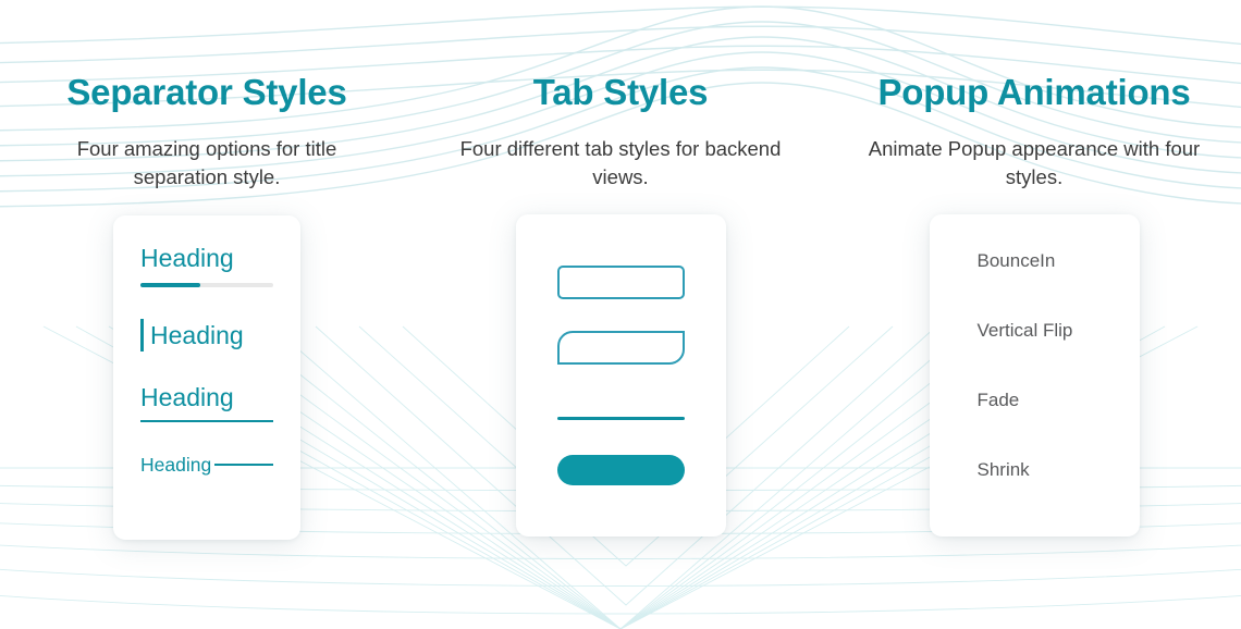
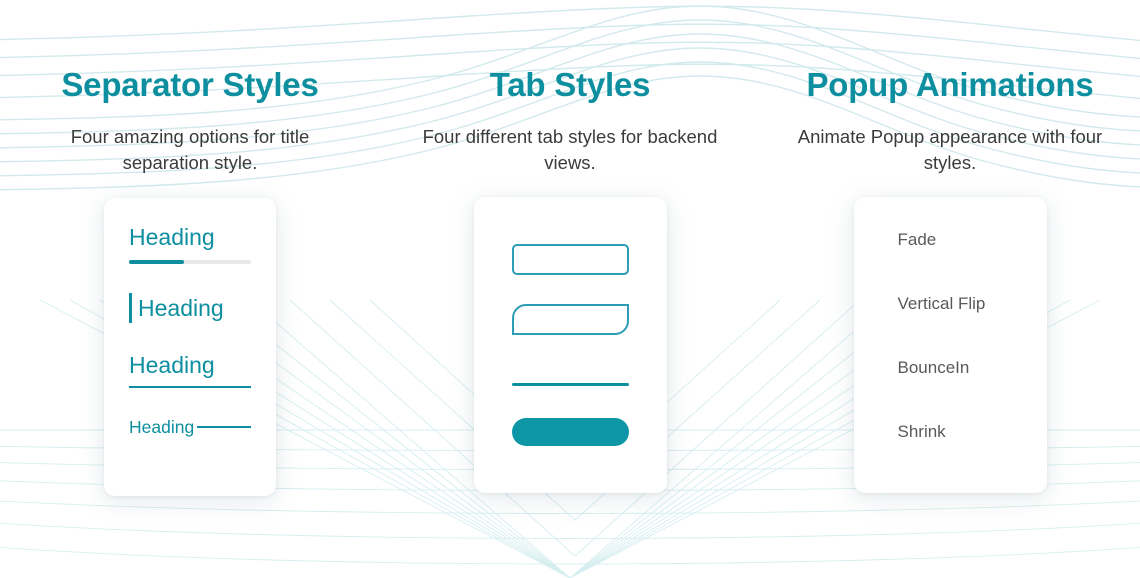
  Separator Styles
  Four amazing options for title separation style.
  Heading
  Heading
  Heading
  Heading
  Tab Styles
  Four different tab styles for backend views.
  Popup Animations
  Animate Popup appearance with four styles.
- BounceIn
+ Fade
  Vertical Flip
- Fade
+ BounceIn
  Shrink
